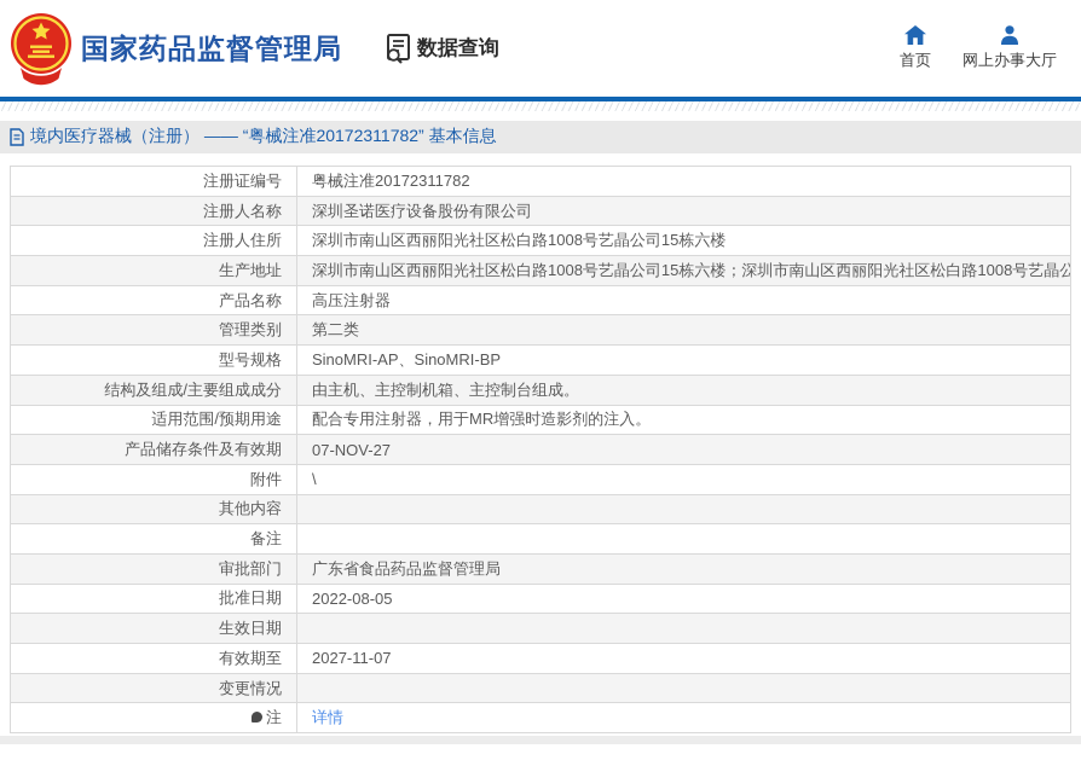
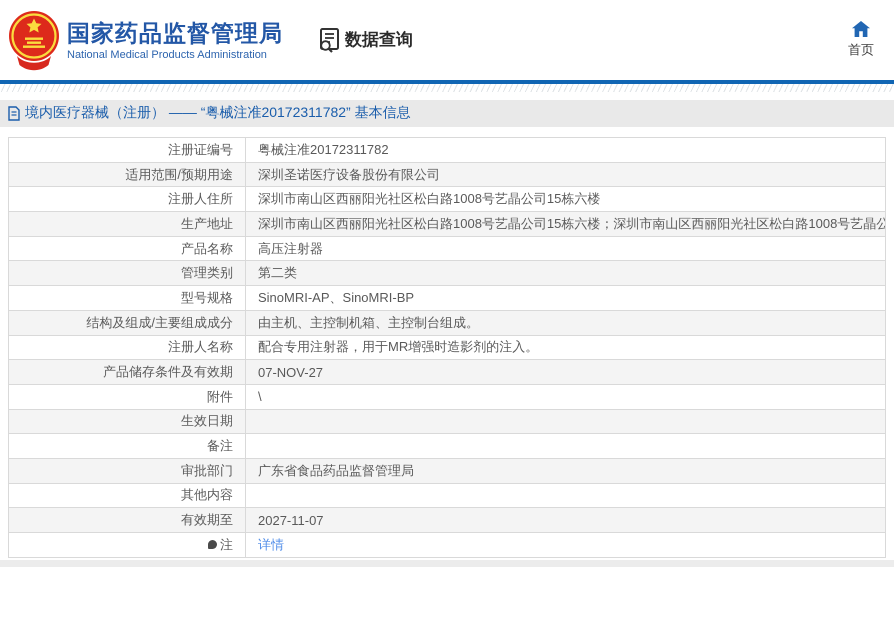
  国家药品监督管理局
+ National Medical Products Administration
  数据查询
  首页
- 网上办事大厅
  境内医疗器械（注册） —— “粤械注准20172311782” 基本信息
  注册证编号	粤械注准20172311782
- 注册人名称	深圳圣诺医疗设备股份有限公司
+ 适用范围/预期用途	深圳圣诺医疗设备股份有限公司
  注册人住所	深圳市南山区西丽阳光社区松白路1008号艺晶公司15栋六楼
  生产地址	深圳市南山区西丽阳光社区松白路1008号艺晶公司15栋六楼；深圳市南山区西丽阳光社区松白路1008号艺晶公
  产品名称	高压注射器
  管理类别	第二类
  型号规格	SinoMRI-AP、SinoMRI-BP
  结构及组成/主要组成成分	由主机、主控制机箱、主控制台组成。
- 适用范围/预期用途	配合专用注射器，用于MR增强时造影剂的注入。
+ 注册人名称	配合专用注射器，用于MR增强时造影剂的注入。
  产品储存条件及有效期	07-NOV-27
  附件	\
- 其他内容
+ 生效日期
  备注
  审批部门	广东省食品药品监督管理局
- 批准日期	2022-08-05
- 生效日期
+ 其他内容
  有效期至	2027-11-07
- 变更情况
  注	详情
